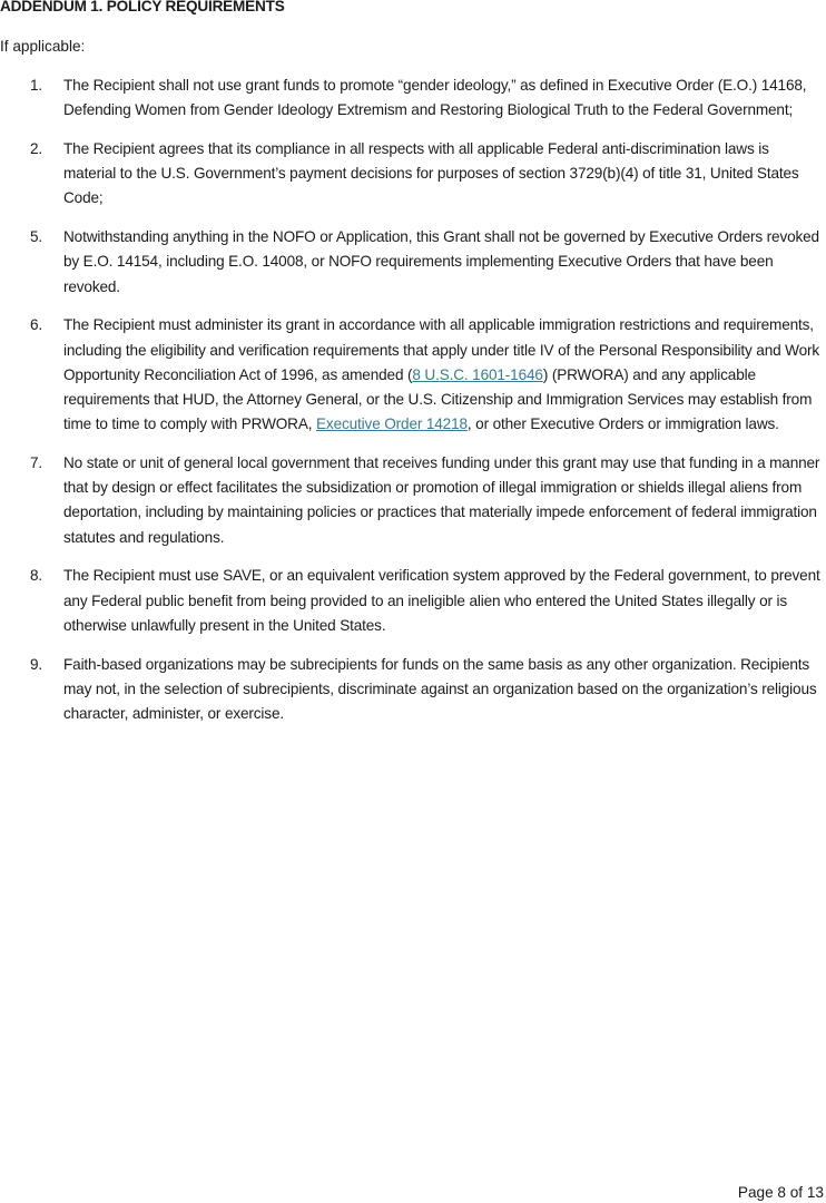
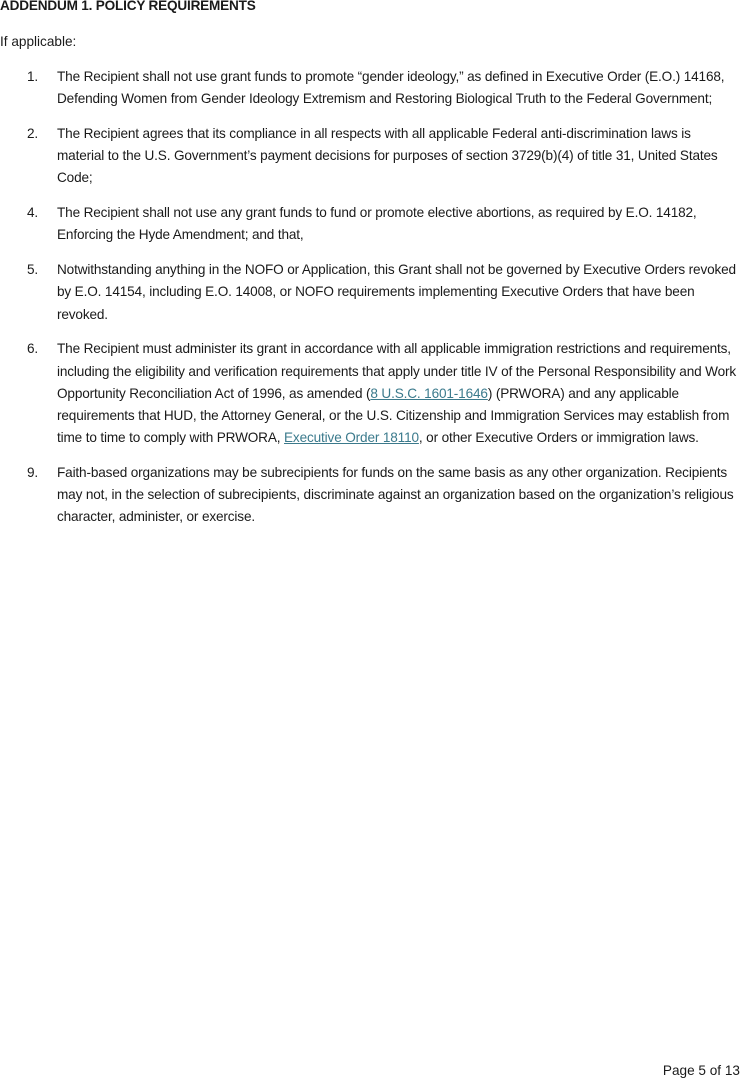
  ADDENDUM 1. POLICY REQUIREMENTS
  If applicable:
  1.
  The Recipient shall not use grant funds to promote “gender ideology,” as defined in Executive Order (E.O.) 14168, Defending Women from Gender Ideology Extremism and Restoring Biological Truth to the Federal Government;
  2.
  The Recipient agrees that its compliance in all respects with all applicable Federal anti-discrimination laws is material to the U.S. Government’s payment decisions for purposes of section 3729(b)(4) of title 31, United States Code;
+ 4.
+ The Recipient shall not use any grant funds to fund or promote elective abortions, as required by E.O. 14182, Enforcing the Hyde Amendment; and that,
  5.
  Notwithstanding anything in the NOFO or Application, this Grant shall not be governed by Executive Orders revoked by E.O. 14154, including E.O. 14008, or NOFO requirements implementing Executive Orders that have been revoked.
  6.
- The Recipient must administer its grant in accordance with all applicable immigration restrictions and requirements, including the eligibility and verification requirements that apply under title IV of the Personal Responsibility and Work Opportunity Reconciliation Act of 1996, as amended (8 U.S.C. 1601-1646) (PRWORA) and any applicable requirements that HUD, the Attorney General, or the U.S. Citizenship and Immigration Services may establish from time to time to comply with PRWORA, Executive Order 14218, or other Executive Orders or immigration laws.
+ The Recipient must administer its grant in accordance with all applicable immigration restrictions and requirements, including the eligibility and verification requirements that apply under title IV of the Personal Responsibility and Work Opportunity Reconciliation Act of 1996, as amended (8 U.S.C. 1601-1646) (PRWORA) and any applicable requirements that HUD, the Attorney General, or the U.S. Citizenship and Immigration Services may establish from time to time to comply with PRWORA, Executive Order 18110, or other Executive Orders or immigration laws.
- 7.
- No state or unit of general local government that receives funding under this grant may use that funding in a manner that by design or effect facilitates the subsidization or promotion of illegal immigration or shields illegal aliens from deportation, including by maintaining policies or practices that materially impede enforcement of federal immigration statutes and regulations.
- 8.
- The Recipient must use SAVE, or an equivalent verification system approved by the Federal government, to prevent any Federal public benefit from being provided to an ineligible alien who entered the United States illegally or is otherwise unlawfully present in the United States.
  9.
  Faith-based organizations may be subrecipients for funds on the same basis as any other organization. Recipients may not, in the selection of subrecipients, discriminate against an organization based on the organization’s religious character, administer, or exercise.
- Page 8 of 13
+ Page 5 of 13
